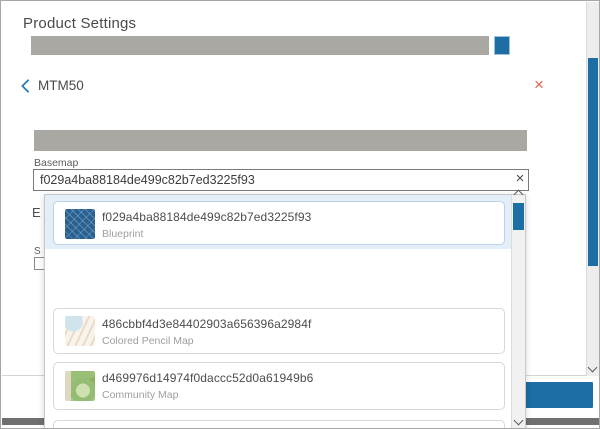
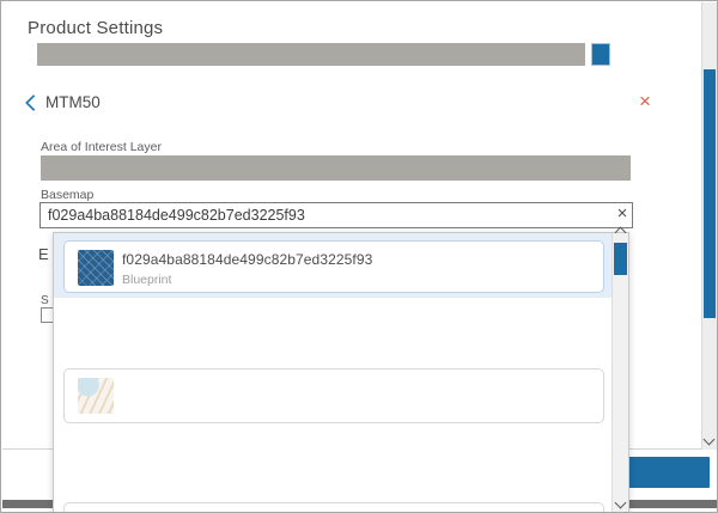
  Product Settings
  MTM50
  ×
+ Area of Interest Layer
  Basemap
  f029a4ba88184de499c82b7ed3225f93
  ×
  E
  S
  f029a4ba88184de499c82b7ed3225f93
  Blueprint
- 486cbbf4d3e84402903a656396a2984f
- Colored Pencil Map
- d469976d14974f0daccc52d0a61949b6
- Community Map
